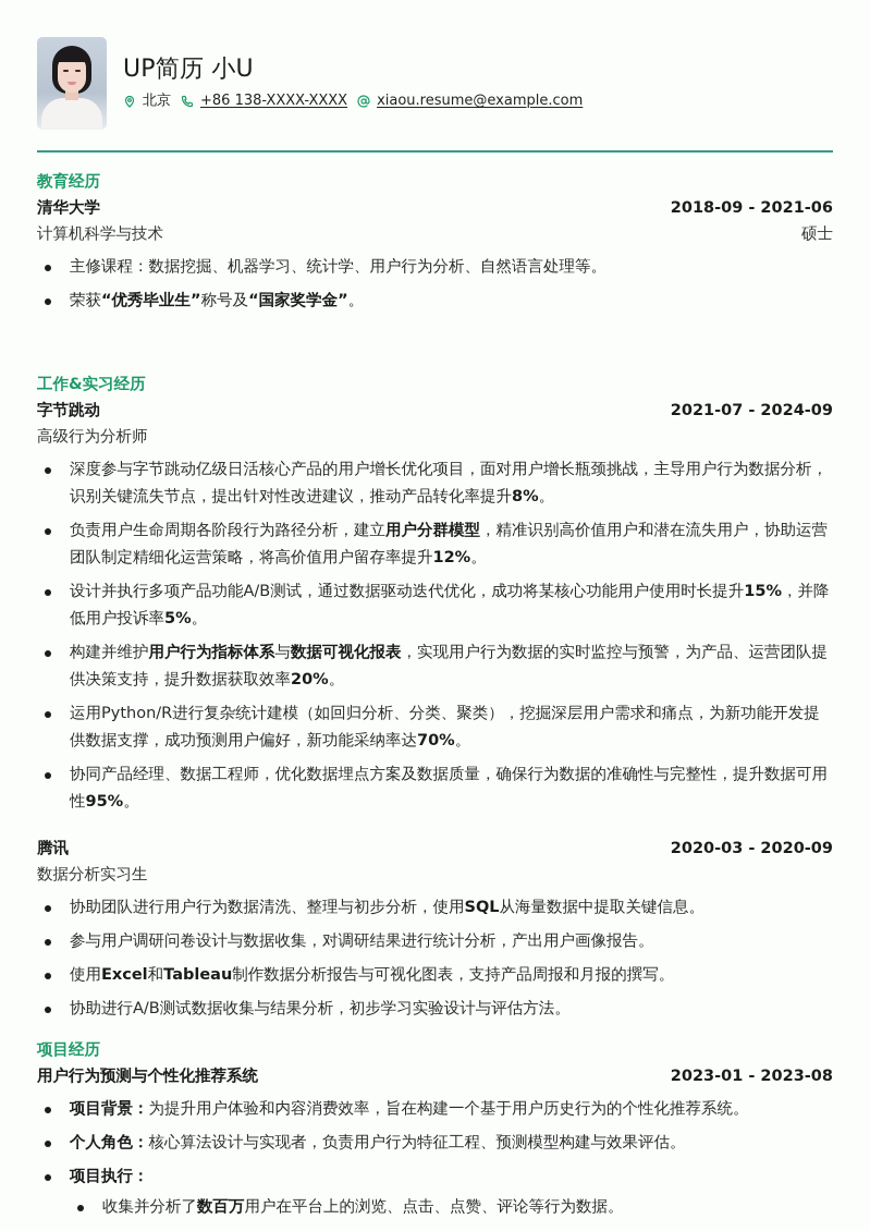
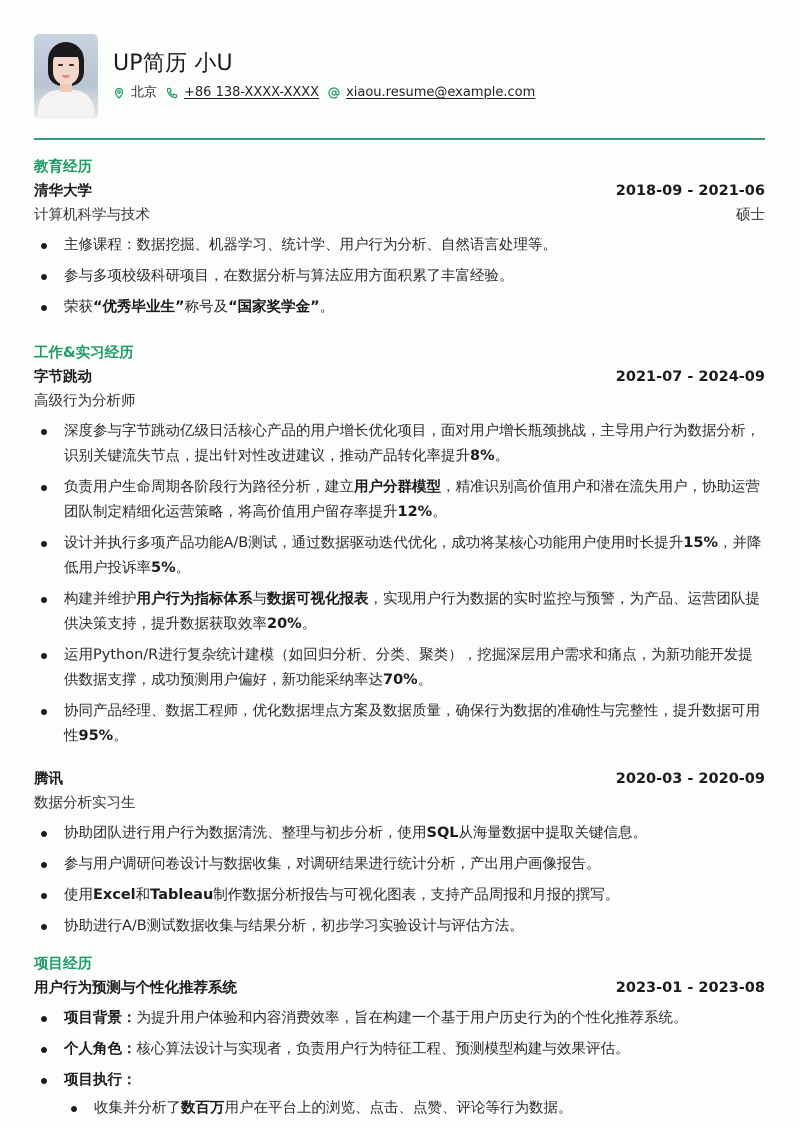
  UP简历 小U
  北京
  +86 138-XXXX-XXXX
  xiaou.resume@example.com
  教育经历
  清华大学
  2018-09 - 2021-06
  计算机科学与技术
  硕士
  主修课程：数据挖掘、机器学习、统计学、用户行为分析、自然语言处理等。
+ 参与多项校级科研项目，在数据分析与算法应用方面积累了丰富经验。
  荣获“优秀毕业生”称号及“国家奖学金”。
  工作&实习经历
  字节跳动
  2021-07 - 2024-09
  高级行为分析师
  深度参与字节跳动亿级日活核心产品的用户增长优化项目，面对用户增长瓶颈挑战，主导用户行为数据分析，识别关键流失节点，提出针对性改进建议，推动产品转化率提升8%。
  负责用户生命周期各阶段行为路径分析，建立用户分群模型，精准识别高价值用户和潜在流失用户，协助运营团队制定精细化运营策略，将高价值用户留存率提升12%。
  设计并执行多项产品功能A/B测试，通过数据驱动迭代优化，成功将某核心功能用户使用时长提升15%，并降低用户投诉率5%。
  构建并维护用户行为指标体系与数据可视化报表，实现用户行为数据的实时监控与预警，为产品、运营团队提供决策支持，提升数据获取效率20%。
  运用Python/R进行复杂统计建模（如回归分析、分类、聚类），挖掘深层用户需求和痛点，为新功能开发提供数据支撑，成功预测用户偏好，新功能采纳率达70%。
  协同产品经理、数据工程师，优化数据埋点方案及数据质量，确保行为数据的准确性与完整性，提升数据可用性95%。
  腾讯
  2020-03 - 2020-09
  数据分析实习生
  协助团队进行用户行为数据清洗、整理与初步分析，使用SQL从海量数据中提取关键信息。
  参与用户调研问卷设计与数据收集，对调研结果进行统计分析，产出用户画像报告。
  使用Excel和Tableau制作数据分析报告与可视化图表，支持产品周报和月报的撰写。
  协助进行A/B测试数据收集与结果分析，初步学习实验设计与评估方法。
  项目经历
  用户行为预测与个性化推荐系统
  2023-01 - 2023-08
  项目背景：为提升用户体验和内容消费效率，旨在构建一个基于用户历史行为的个性化推荐系统。
  个人角色：核心算法设计与实现者，负责用户行为特征工程、预测模型构建与效果评估。
  项目执行：
  收集并分析了数百万用户在平台上的浏览、点击、点赞、评论等行为数据。
